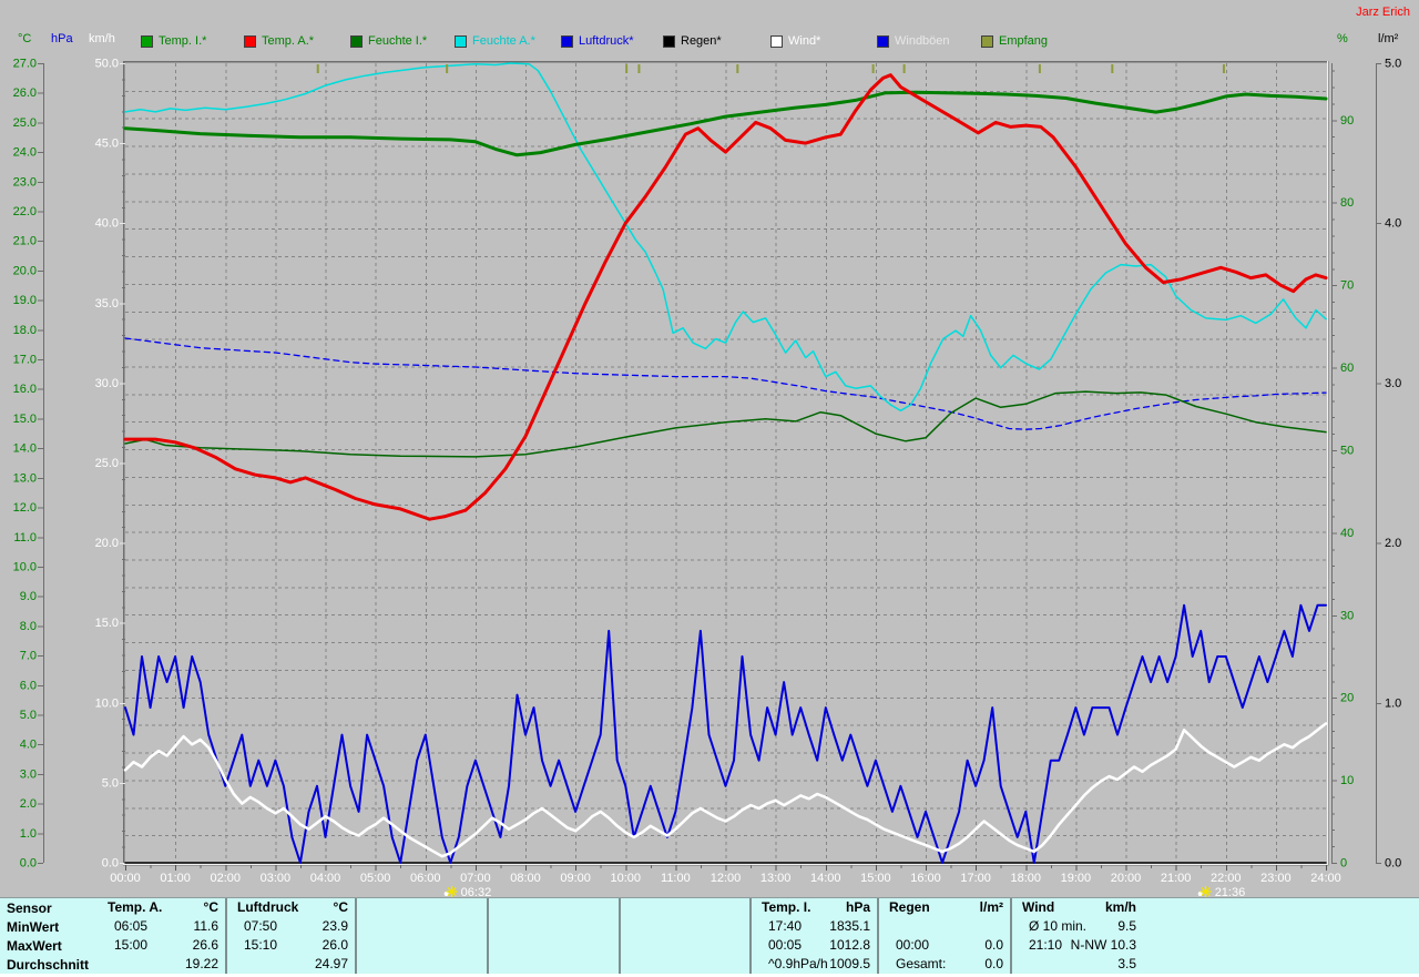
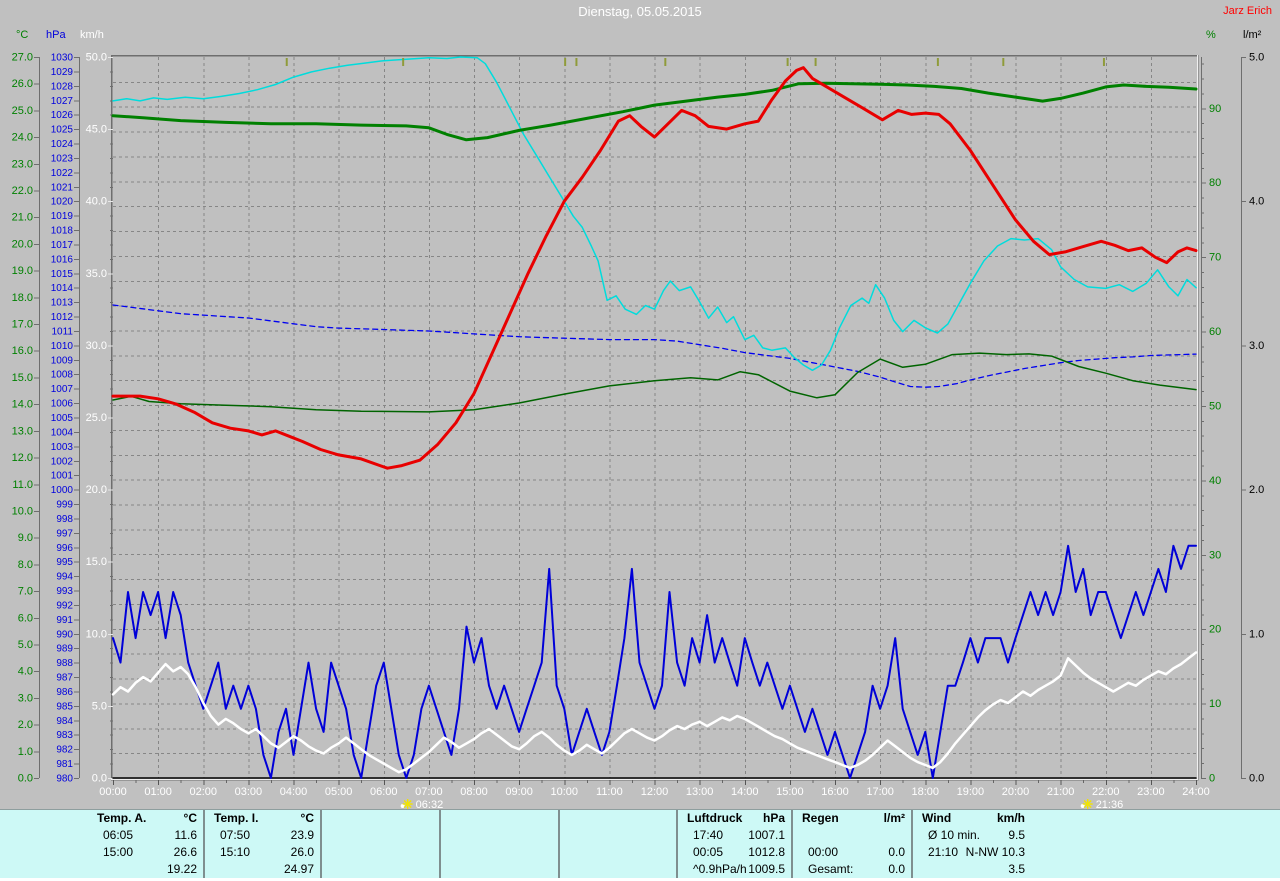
+ Dienstag, 05.05.2015
  Jarz Erich
  0.0
  1.0
  2.0
  3.0
  4.0
  5.0
  6.0
  7.0
  8.0
  9.0
  10.0
  11.0
  12.0
  13.0
  14.0
  15.0
  16.0
  17.0
  18.0
  19.0
  20.0
  21.0
  22.0
  23.0
  24.0
  25.0
  26.0
  27.0
+ 980
+ 981
+ 982
+ 983
+ 984
+ 985
+ 986
+ 987
+ 988
+ 989
+ 990
+ 991
+ 992
+ 993
+ 994
+ 995
+ 996
+ 997
+ 998
+ 999
+ 1000
+ 1001
+ 1002
+ 1003
+ 1004
+ 1005
+ 1006
+ 1007
+ 1008
+ 1009
+ 1010
+ 1011
+ 1012
+ 1013
+ 1014
+ 1015
+ 1016
+ 1017
+ 1018
+ 1019
+ 1020
+ 1021
+ 1022
+ 1023
+ 1024
+ 1025
+ 1026
+ 1027
+ 1028
+ 1029
+ 1030
  0.0
  5.0
  10.0
  15.0
  20.0
  25.0
  30.0
  35.0
  40.0
  45.0
  50.0
  0
  10
  20
  30
  40
  50
  60
  70
  80
  90
  0.0
  1.0
  2.0
  3.0
  4.0
  5.0
  00:00
  01:00
  02:00
  03:00
  04:00
  05:00
  06:00
  07:00
  08:00
  09:00
  10:00
  11:00
  12:00
  13:00
  14:00
  15:00
  16:00
  17:00
  18:00
  19:00
  20:00
  21:00
  22:00
  23:00
  24:00
  06:32
  21:36
  °C
  hPa
  km/h
  %
  l/m²
- Temp. I.*
- Temp. A.*
- Feuchte I.*
- Feuchte A.*
- Luftdruck*
- Regen*
- Wind*
- Windböen
- Empfang
- Sensor
- MinWert
- MaxWert
- Durchschnitt
  Temp. A.
  °C
  06:05
  11.6
  15:00
  26.6
  19.22
- Luftdruck
+ Temp. I.
  °C
  07:50
  23.9
  15:10
  26.0
  24.97
- Temp. I.
+ Luftdruck
  hPa
  17:40
- 1835.1
+ 1007.1
  00:05
  1012.8
  ^0.9hPa/h
  1009.5
  Regen
  l/m²
  00:00
  0.0
  Gesamt:
  0.0
  Wind
  km/h
  Ø 10 min.
  9.5
  21:10
  N-NW 10.3
  3.5
